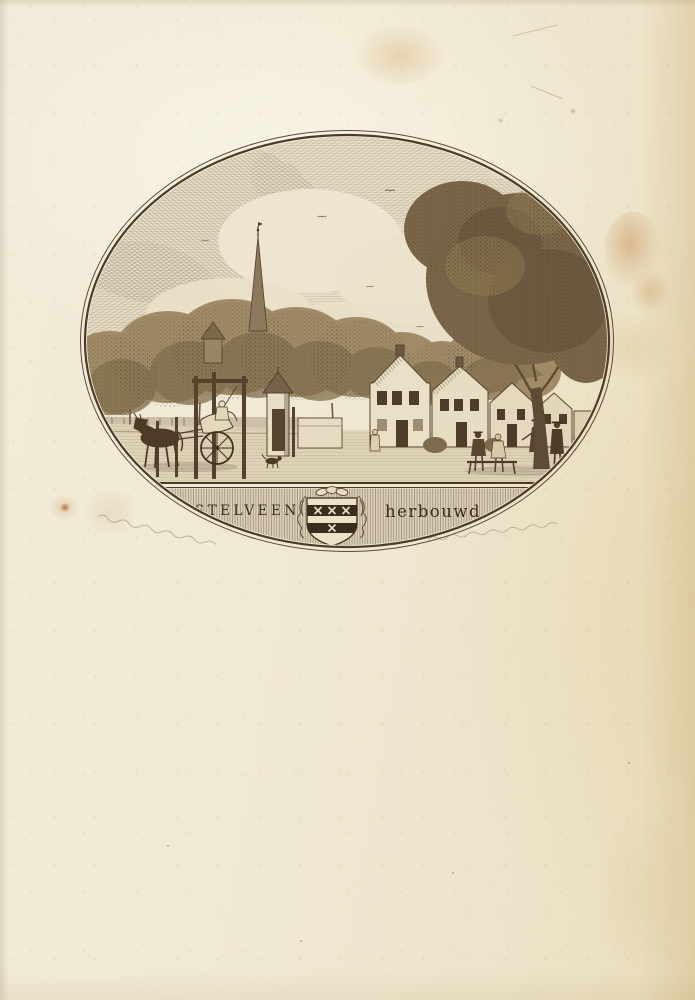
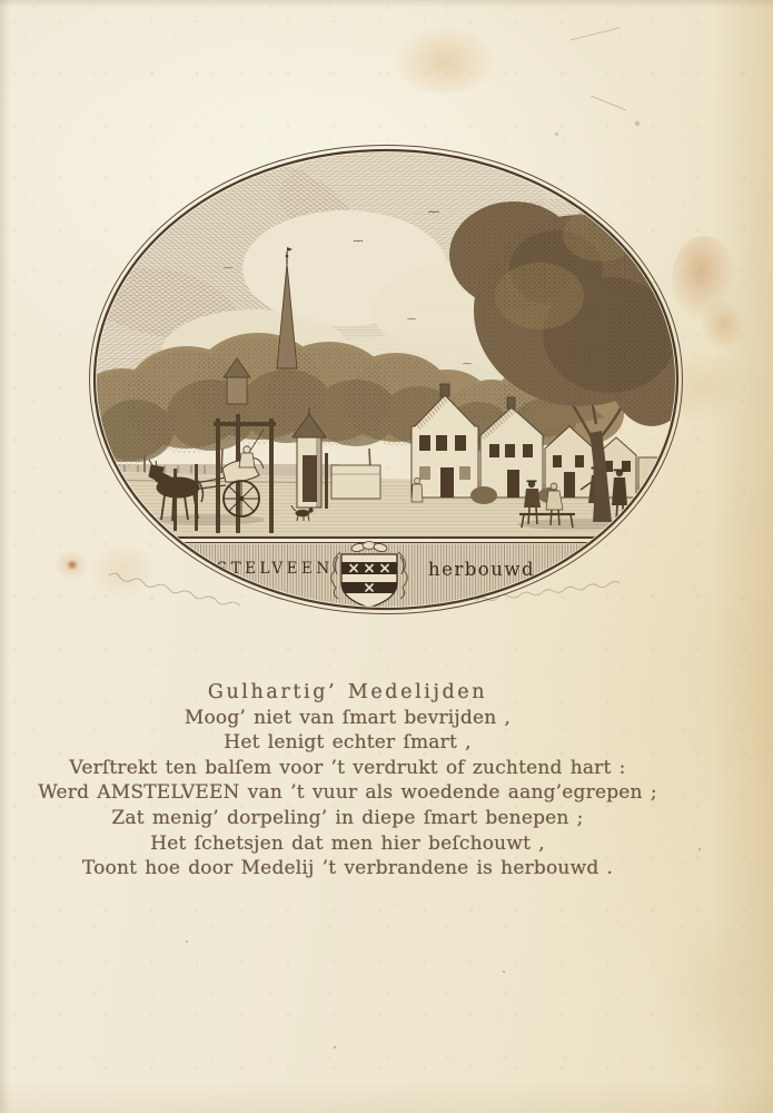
  TELVEEN
  herbouwd
+ Gulhartig’ Medelijden
+ Moog’ niet van ſmart bevrijden ,
+ Het lenigt echter ſmart ,
+ Verſtrekt ten balſem voor ’t verdrukt of zuchtend hart :
+ Werd AMSTELVEEN van ’t vuur als woedende aang’egrepen ;
+ Zat menig’ dorpeling’ in diepe ſmart benepen ;
+ Het ſchetsjen dat men hier beſchouwt ,
+ Toont hoe door Medelij ’t verbrandene is herbouwd .
